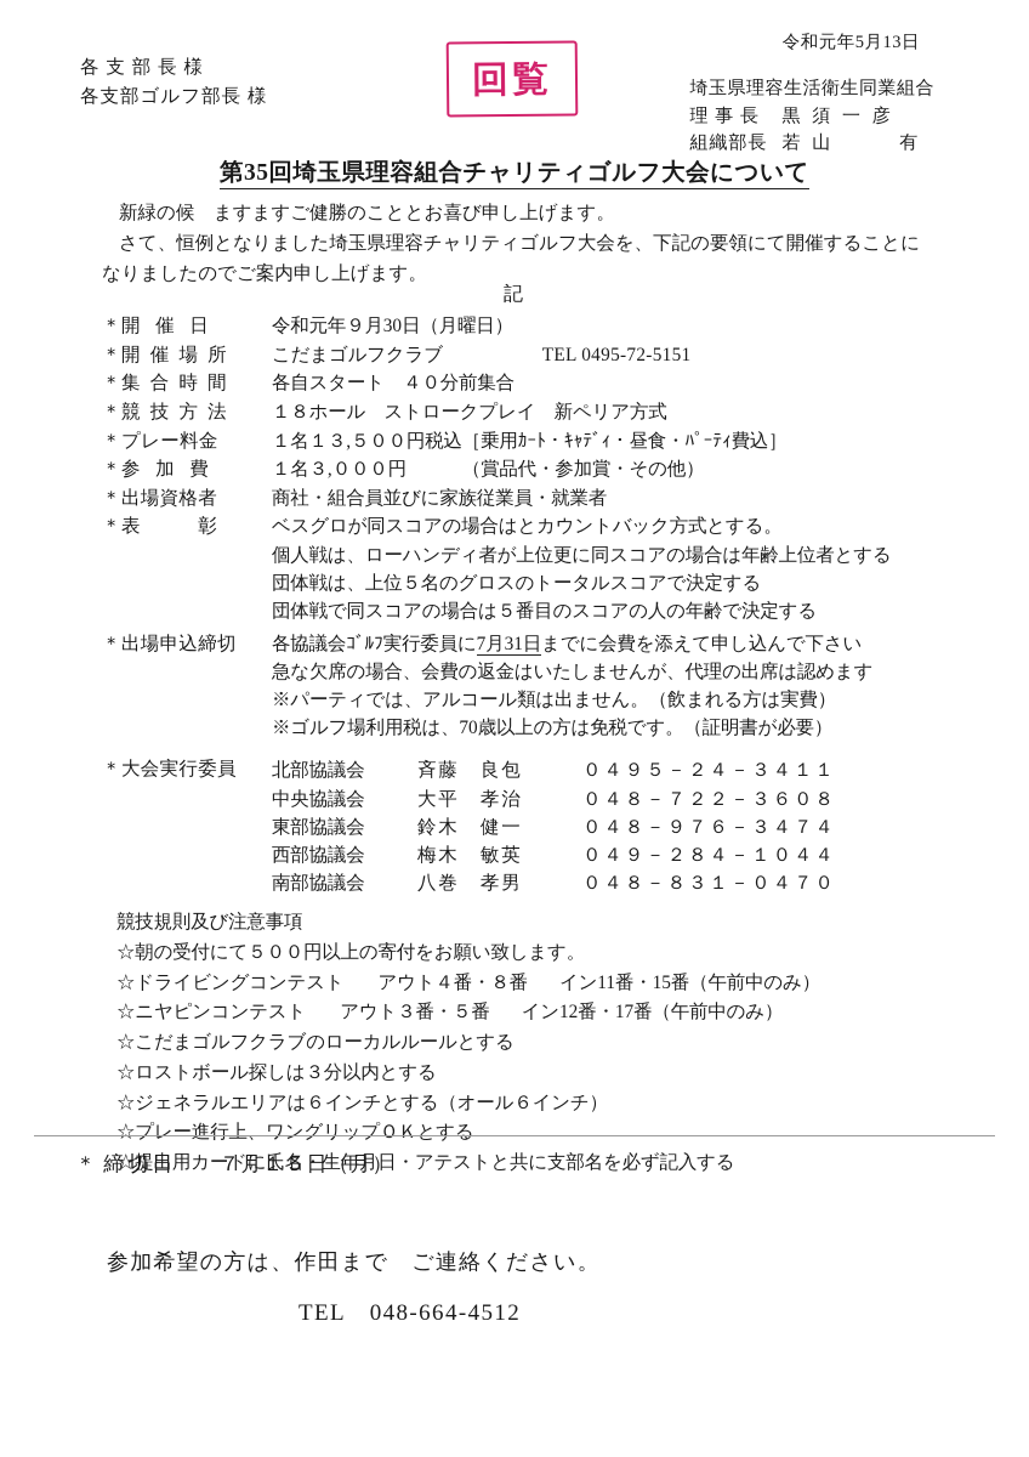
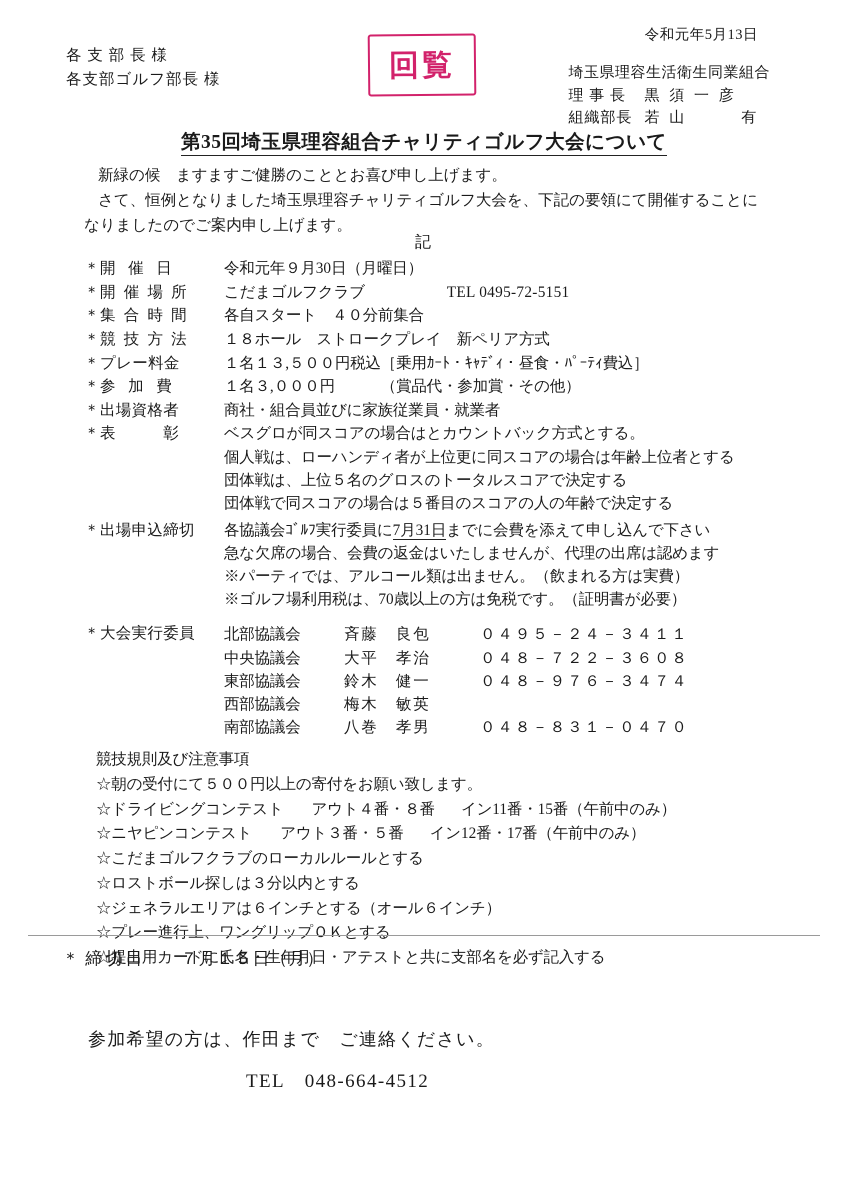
  令和元年5月13日
  各 支 部 長 様
  各支部ゴルフ部長 様
  回覧
  埼玉県理容生活衛生同業組合
  理 事 長
  黒 須 一 彦
  組織部長
  若 山 有
  第35回埼玉県理容組合チャリティゴルフ大会について
  新緑の候 ますますご健勝のこととお喜び申し上げます。
  さて、恒例となりました埼玉県理容チャリティゴルフ大会を、下記の要領にて開催することに
  なりましたのでご案内申し上げます。
  記
  ＊
  開 催 日
  令和元年９月30日（月曜日）
  ＊
  開 催 場 所
  こだまゴルフクラブ TEL 0495-72-5151
  ＊
  集 合 時 間
  各自スタート ４０分前集合
  ＊
  競 技 方 法
  １８ホール ストロークプレイ 新ペリア方式
  ＊
  プレー料金
  １名１３,５００円税込［乗用ｶｰﾄ・ｷｬﾃﾞｨ・昼食・ﾊﾟｰﾃｨ費込］
  ＊
  参 加 費
  １名３,０００円 （賞品代・参加賞・その他）
  ＊
  出場資格者
  商社・組合員並びに家族従業員・就業者
  ＊
  表 彰
  ベスグロが同スコアの場合はとカウントバック方式とする。
  個人戦は、ローハンディ者が上位更に同スコアの場合は年齢上位者とする
  団体戦は、上位５名のグロスのトータルスコアで決定する
  団体戦で同スコアの場合は５番目のスコアの人の年齢で決定する
  ＊
  出場申込締切
  各協議会ｺﾞﾙﾌ実行委員に7月31日までに会費を添えて申し込んで下さい
  急な欠席の場合、会費の返金はいたしませんが、代理の出席は認めます
  ※パーティでは、アルコール類は出ません。（飲まれる方は実費）
  ※ゴルフ場利用税は、70歳以上の方は免税です。（証明書が必要）
  ＊
  大会実行委員
  北部協議会
  斉藤 良包
  ０４９５－２４－３４１１
  中央協議会
  大平 孝治
  ０４８－７２２－３６０８
  東部協議会
  鈴木 健一
  ０４８－９７６－３４７４
  西部協議会
  梅木 敏英
- ０４９－２８４－１０４４
  南部協議会
  八巻 孝男
  ０４８－８３１－０４７０
  競技規則及び注意事項
  ☆朝の受付にて５００円以上の寄付をお願い致します。
  ☆ドライビングコンテスト
  アウト４番・８番
  イン11番・15番（午前中のみ）
  ☆ニヤピンコンテスト
  アウト３番・５番
  イン12番・17番（午前中のみ）
  ☆こだまゴルフクラブのローカルルールとする
  ☆ロストボール探しは３分以内とする
  ☆ジェネラルエリアは６インチとする（オール６インチ）
  ☆プレー進行上、ワングリップＯＫとする
  ☆提出用カードに氏名・生年月日・アテストと共に支部名を必ず記入する
  ＊ 締切日 ７月１５日（月）
  参加希望の方は、作田まで ご連絡ください。
  TEL 048-664-4512
